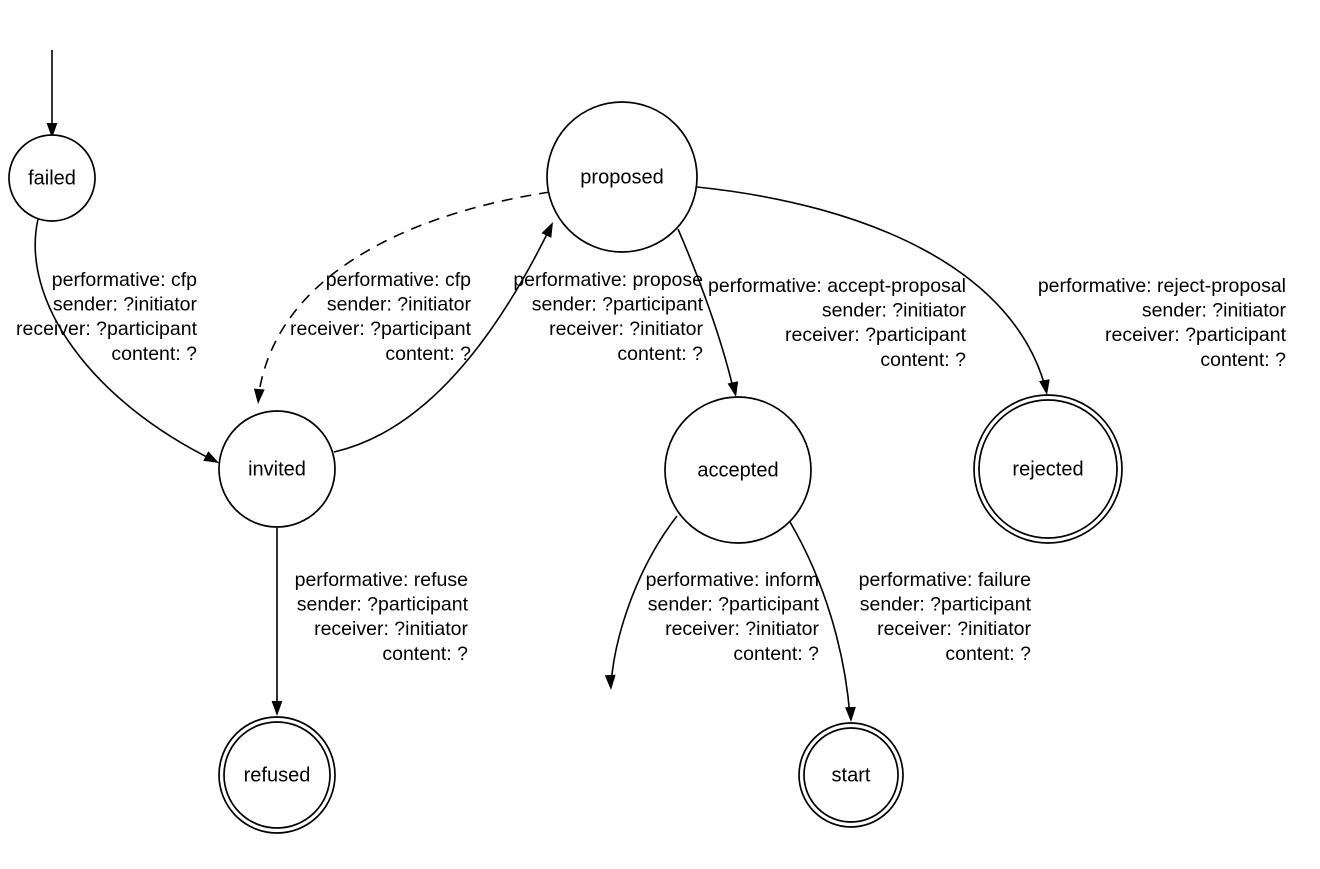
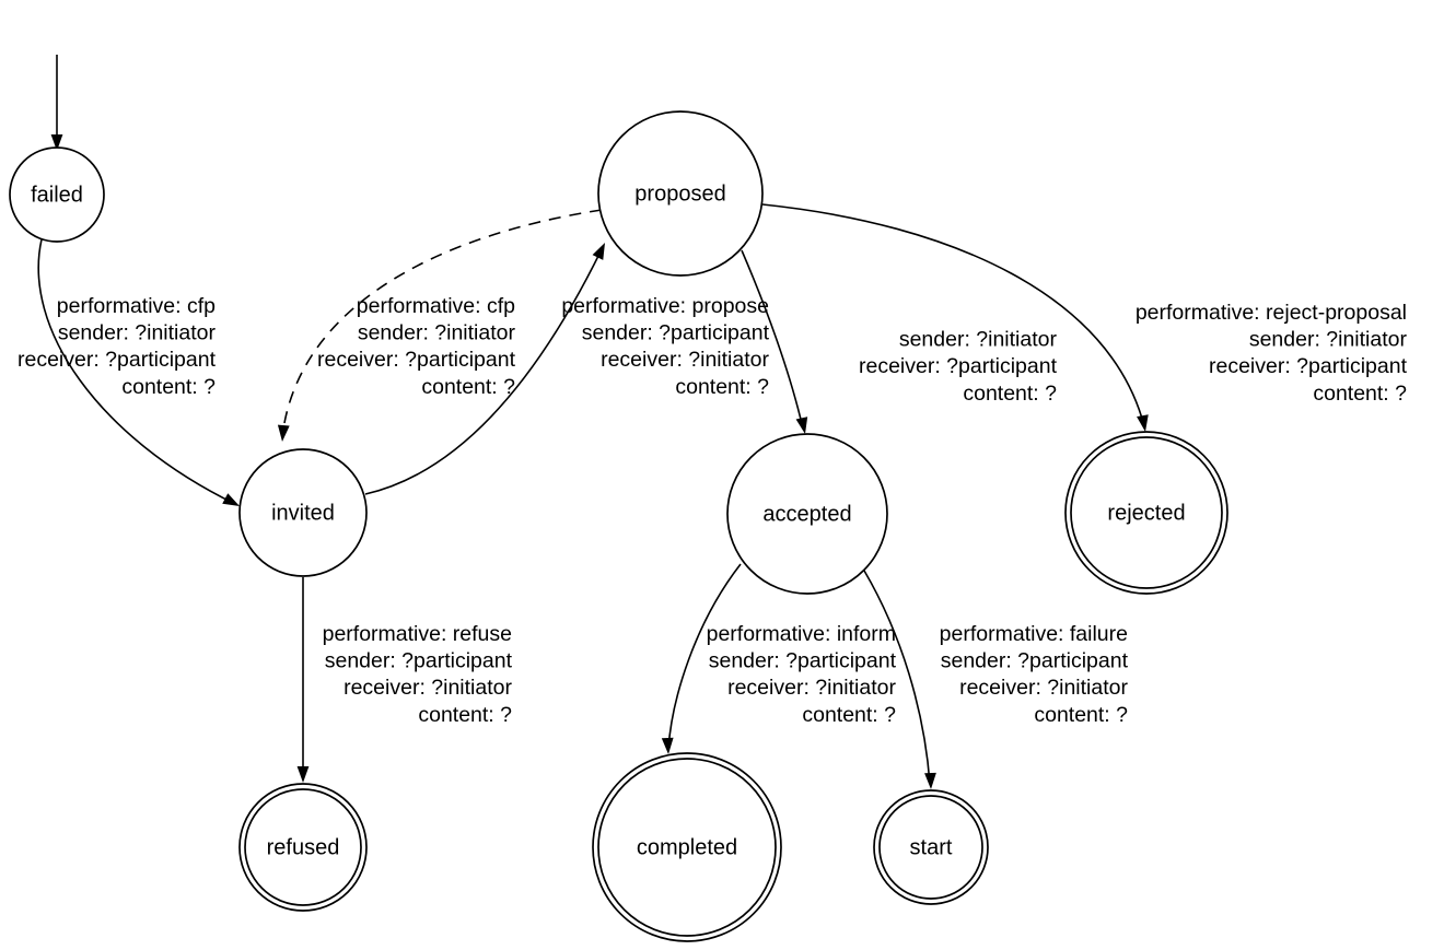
  failed
  proposed
  invited
  accepted
  rejected
  refused
+ completed
  start
  performative: cfp
  sender: ?initiator
  receiver: ?participant
  content: ?
  performative: cfp
  sender: ?initiator
  receiver: ?participant
  content: ?
  performative: propose
  sender: ?participant
  receiver: ?initiator
  content: ?
- performative: accept-proposal
  sender: ?initiator
  receiver: ?participant
  content: ?
  performative: reject-proposal
  sender: ?initiator
  receiver: ?participant
  content: ?
  performative: refuse
  sender: ?participant
  receiver: ?initiator
  content: ?
  performative: inform
  sender: ?participant
  receiver: ?initiator
  content: ?
  performative: failure
  sender: ?participant
  receiver: ?initiator
  content: ?
